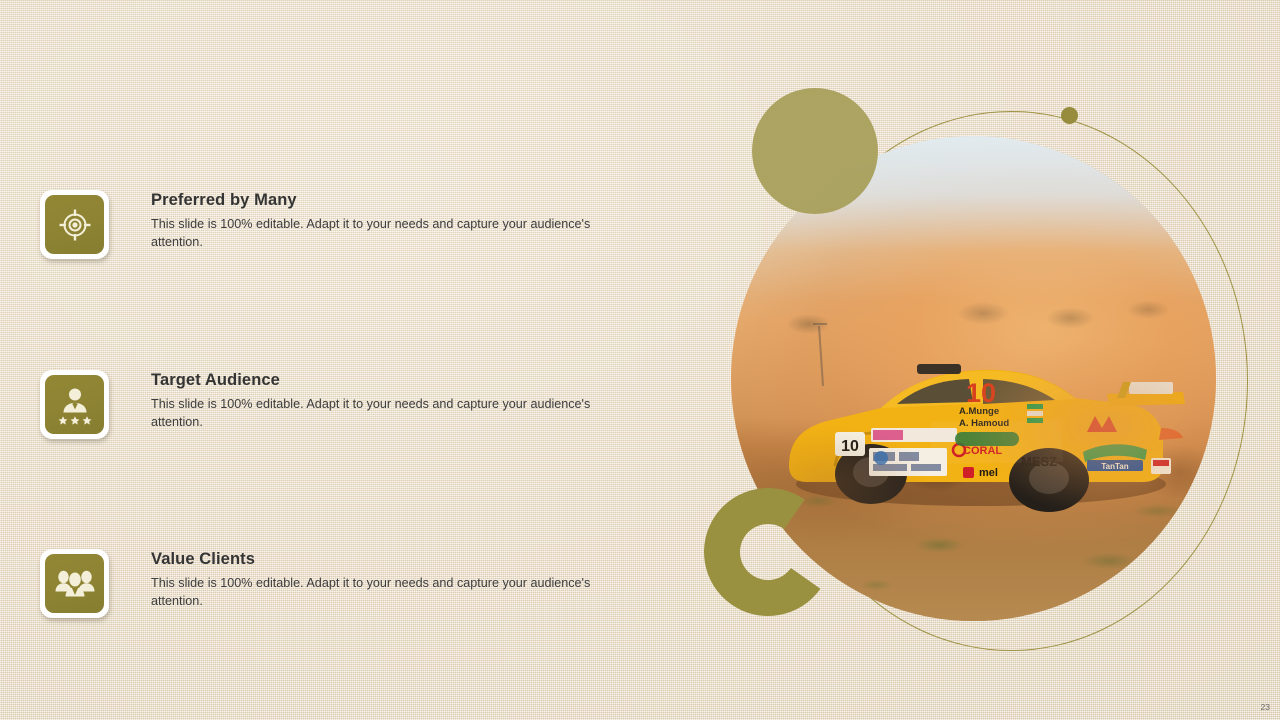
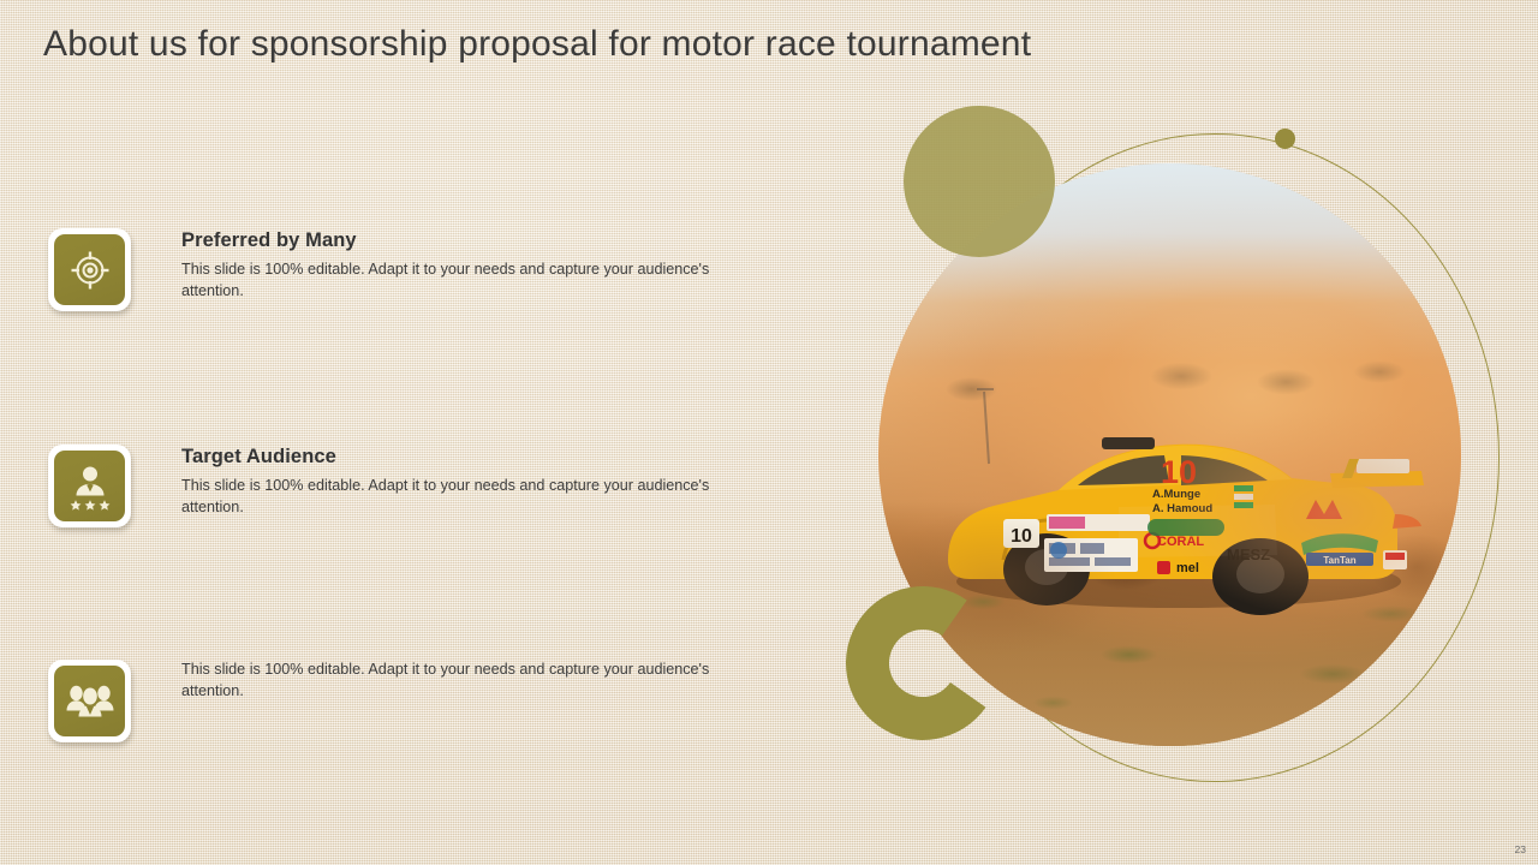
+ About us for sponsorship proposal for motor race tournament
  Preferred by Many
  This slide is 100% editable. Adapt it to your needs and capture your audience's attention.
  Target Audience
  This slide is 100% editable. Adapt it to your needs and capture your audience's attention.
- Value Clients
  This slide is 100% editable. Adapt it to your needs and capture your audience's attention.
  23
